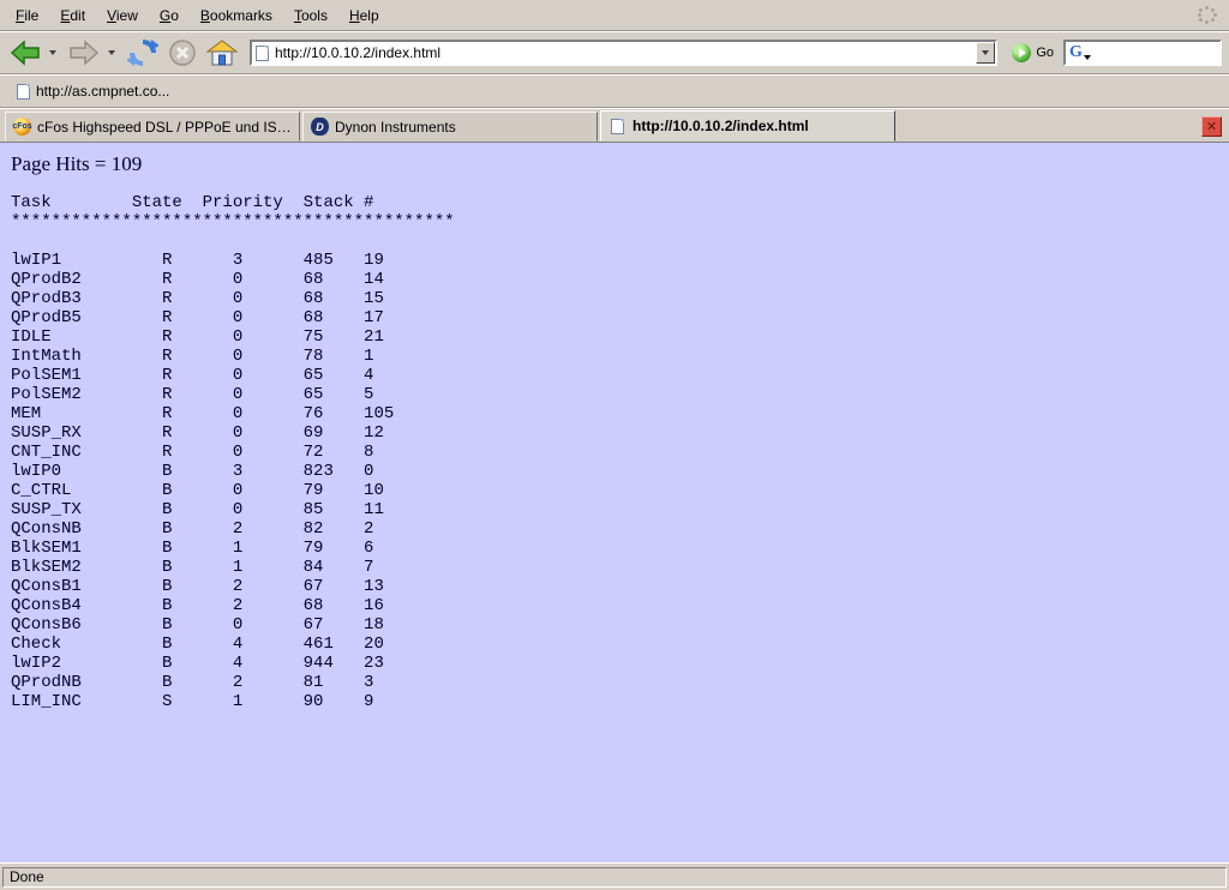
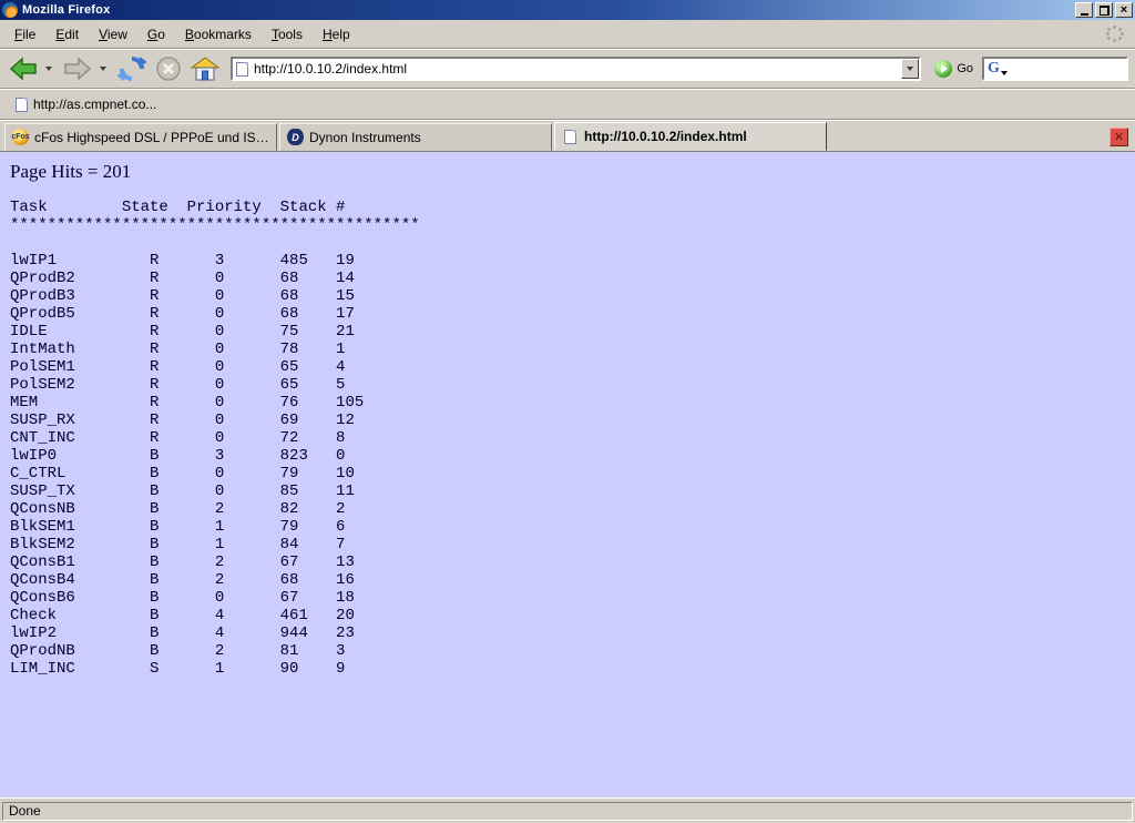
+ Mozilla Firefox
+ ×
  File
  Edit
  View
  Go
  Bookmarks
  Tools
  Help
  http://10.0.10.2/index.html
  Go
  G
  http://as.cmpnet.co...
  cFos Highspeed DSL / PPPoE und ISD
  D
  Dynon Instruments
  http://10.0.10.2/index.html
  ✕
- Page Hits = 109
+ Page Hits = 201
  Task State Priority Stack #
  ********************************************
  lwIP1 R 3 485 19
  QProdB2 R 0 68 14
  QProdB3 R 0 68 15
  QProdB5 R 0 68 17
  IDLE R 0 75 21
  IntMath R 0 78 1
  PolSEM1 R 0 65 4
  PolSEM2 R 0 65 5
  MEM R 0 76 105
  SUSP_RX R 0 69 12
  CNT_INC R 0 72 8
  lwIP0 B 3 823 0
  C_CTRL B 0 79 10
  SUSP_TX B 0 85 11
  QConsNB B 2 82 2
  BlkSEM1 B 1 79 6
  BlkSEM2 B 1 84 7
  QConsB1 B 2 67 13
  QConsB4 B 2 68 16
  QConsB6 B 0 67 18
  Check B 4 461 20
  lwIP2 B 4 944 23
  QProdNB B 2 81 3
  LIM_INC S 1 90 9
  Done
